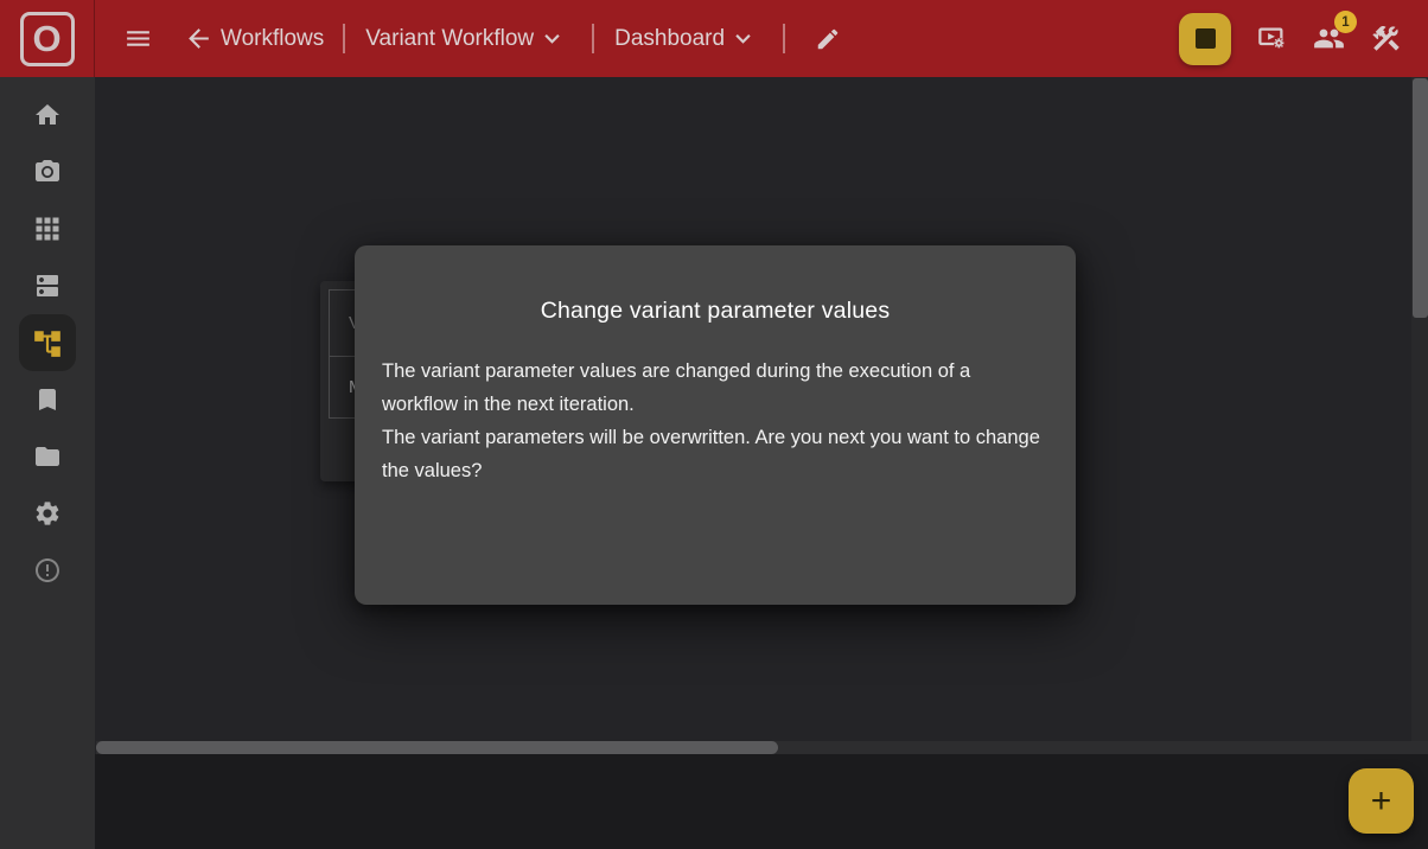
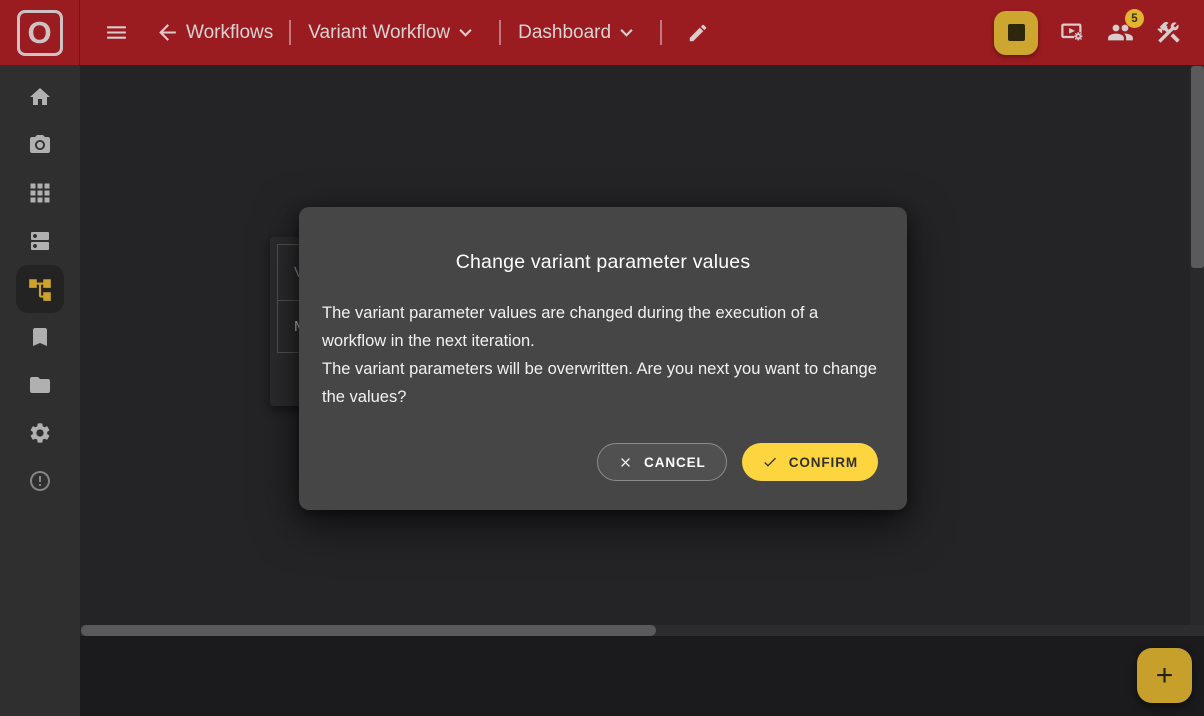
  O
  Workflows
  Variant Workflow
  Dashboard
- 1
+ 5
  +
  Change variant parameter values
  The variant parameter values are changed during the execution of a workflow in the next iteration.
  The variant parameters will be overwritten. Are you next you want to change the values?
+ CANCEL
+ CONFIRM
